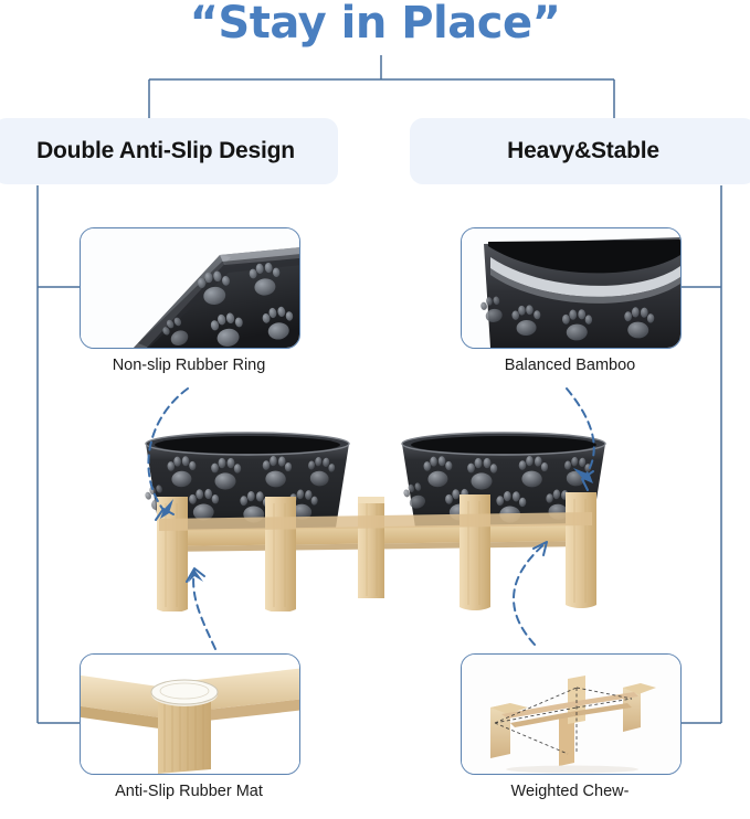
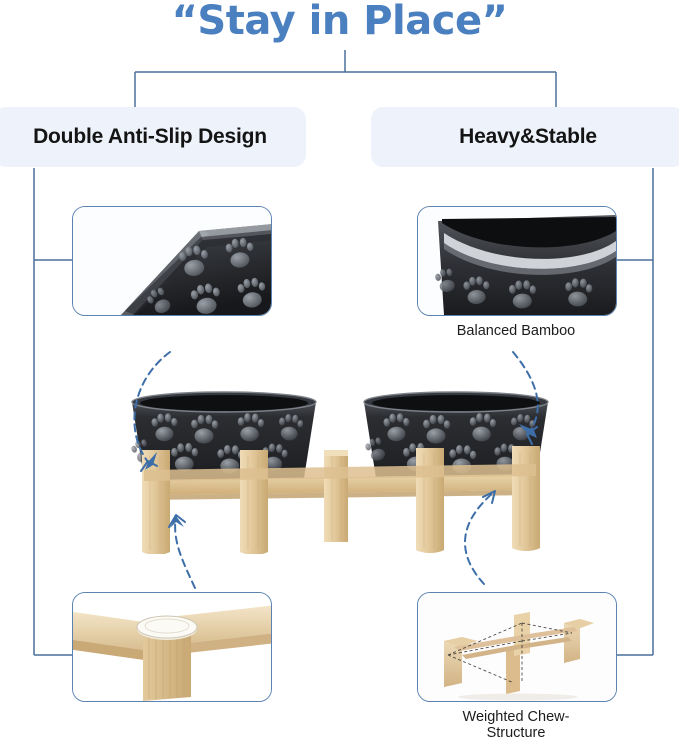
  “Stay in Place”
  Double Anti-Slip Design
  Heavy&Stable
- Non-slip Rubber Ring
  Balanced Bamboo
- Anti-Slip Rubber Mat
  Weighted Chew-
+ Structure
